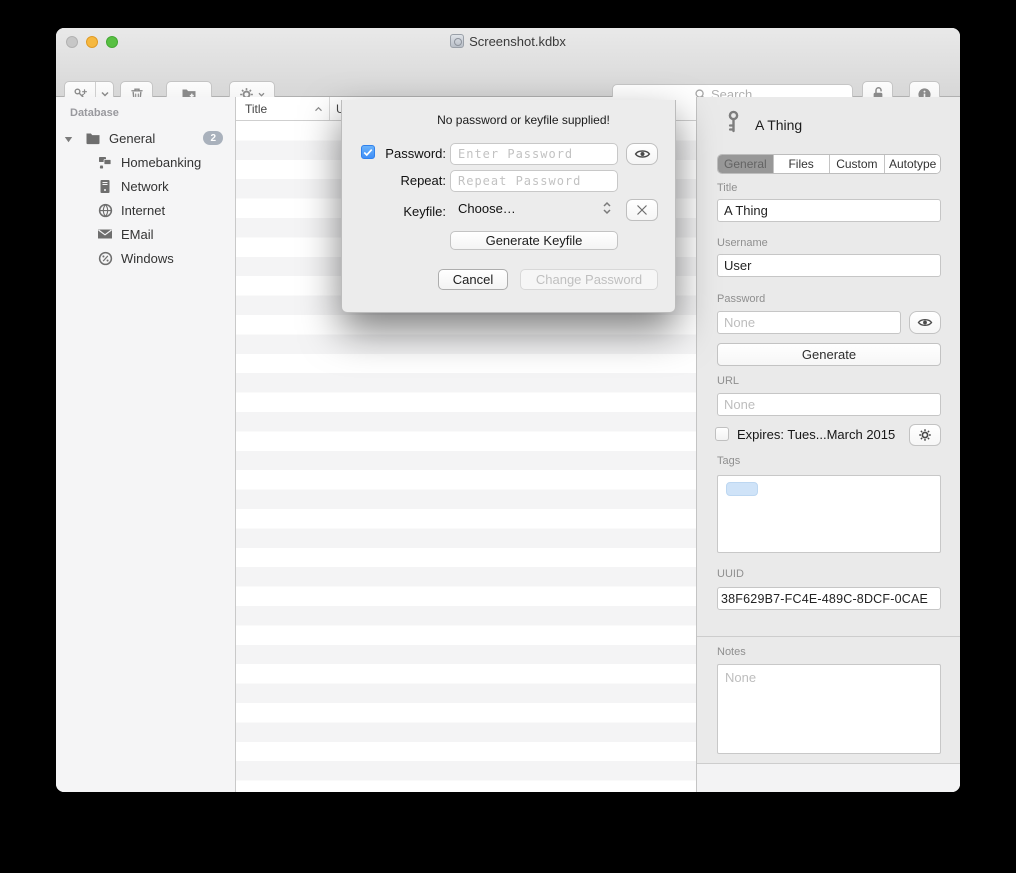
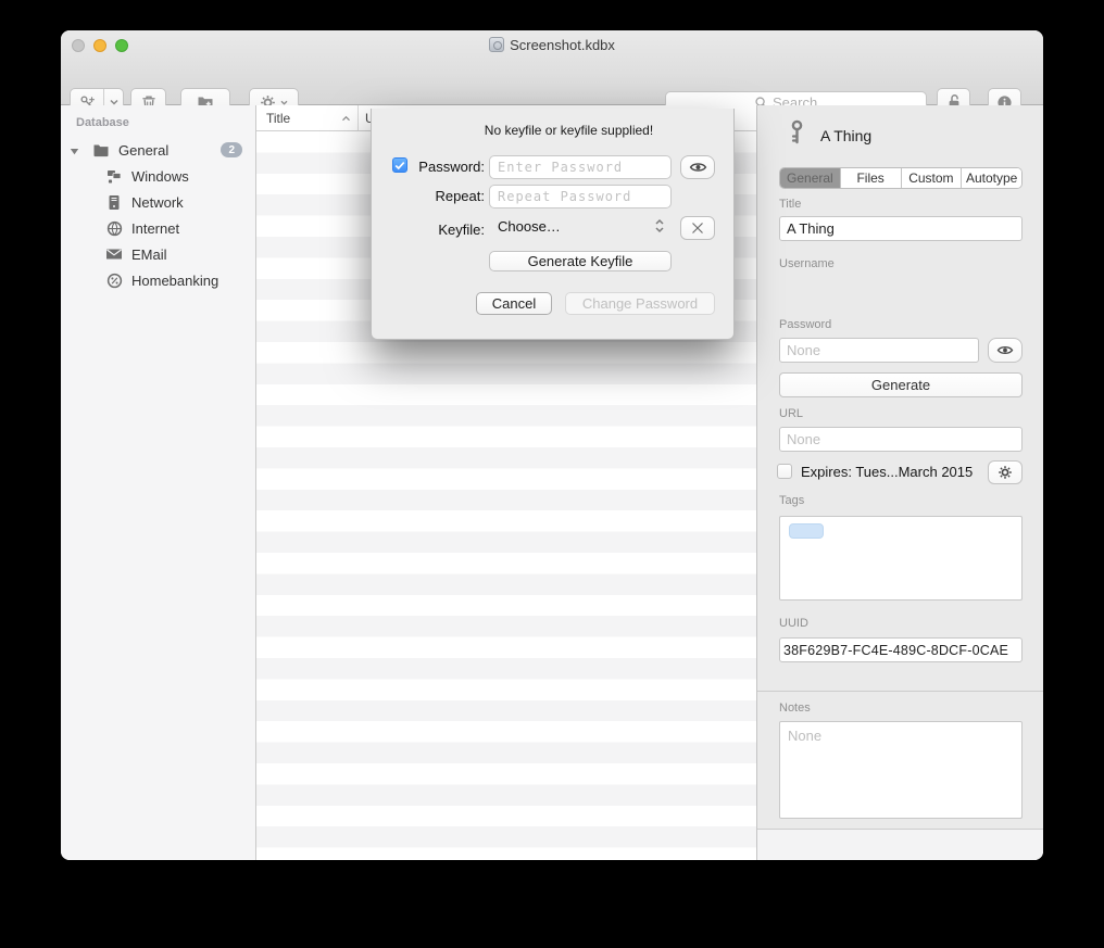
  Screenshot.kdbx
  Search
  Database
  General
  2
- Homebanking
+ Windows
  Network
  Internet
  EMail
- Windows
+ Homebanking
  Title
  A Thing
  General
  Files
  Custom
  Autotype
  Title
  A Thing
  Username
- User
  Password
  None
  Generate
  URL
  None
  Expires: Tues...March 2015
  Tags
  UUID
  38F629B7-FC4E-489C-8DCF-0CAE
  Notes
  None
- No password or keyfile supplied!
+ No keyfile or keyfile supplied!
  Password:
  Enter Password
  Repeat:
  Repeat Password
  Keyfile:
  Choose…
  Generate Keyfile
  Cancel
  Change Password
